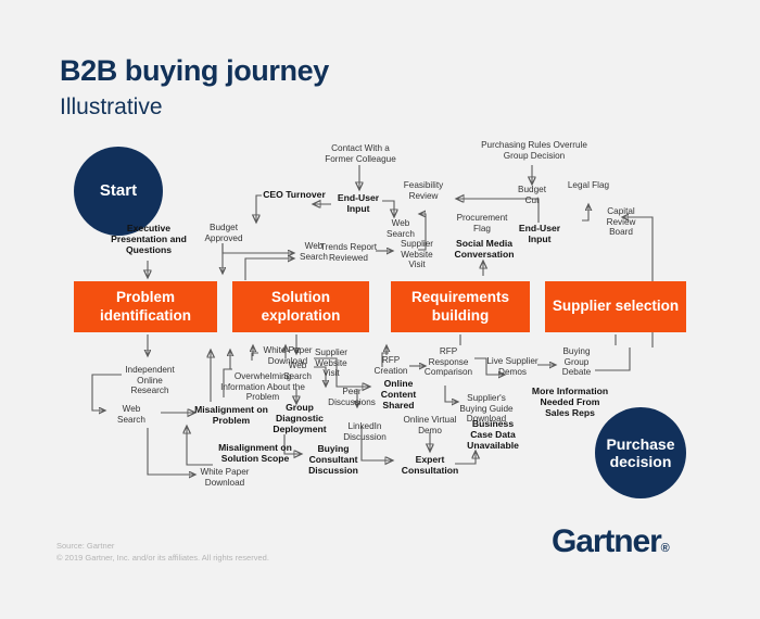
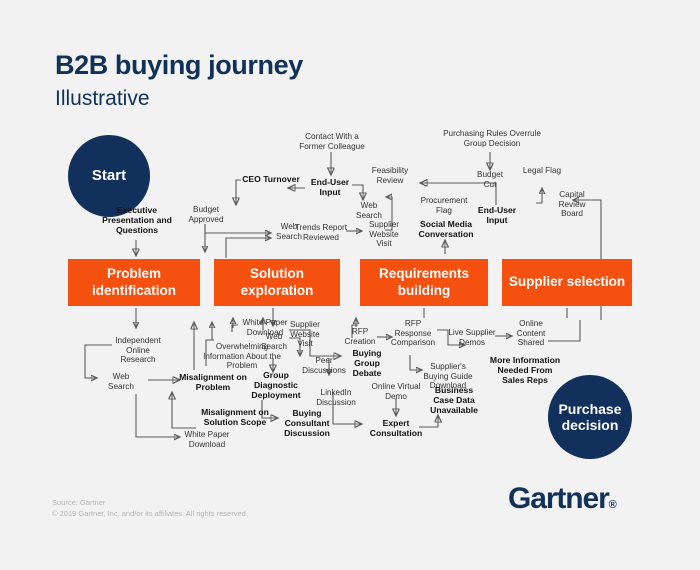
  B2B buying journey
  Illustrative
  Start
  Purchase decision
  Problem identification
  Solution exploration
  Requirements building
  Supplier selection
  Executive Presentation and Questions
  CEO Turnover
  Budget Approved
  Web Search
  Contact With a Former Colleague
  End-User Input
  Feasibility Review
  Web Search
  Trends Report Reviewed
  Supplier Website Visit
  Procurement Flag
  Social Media Conversation
  Purchasing Rules Overrule Group Decision
  Budget Cut
  End-User Input
  Legal Flag
  Capital Review Board
  Independent Online Research
  Web Search
  Misalignment on Problem
  White Paper Download
  White Paper Download
  Overwhelming Information About the Problem
  Misalignment on Solution Scope
  Web Search
  Supplier Website Visit
  Group Diagnostic Deployment
  Peer Discussions
  Buying Consultant Discussion
  LinkedIn Discussion
  RFP Creation
- Online Content Shared
+ Buying Group Debate
  RFP Response Comparison
  Supplier's Buying Guide Download
  Online Virtual Demo
  Expert Consultation
  Business Case Data Unavailable
  Live Supplier Demos
- Buying Group Debate
+ Online Content Shared
  More Information Needed From Sales Reps
  Source: Gartner
  © 2019 Gartner, Inc. and/or its affiliates. All rights reserved.
  Gartner®
